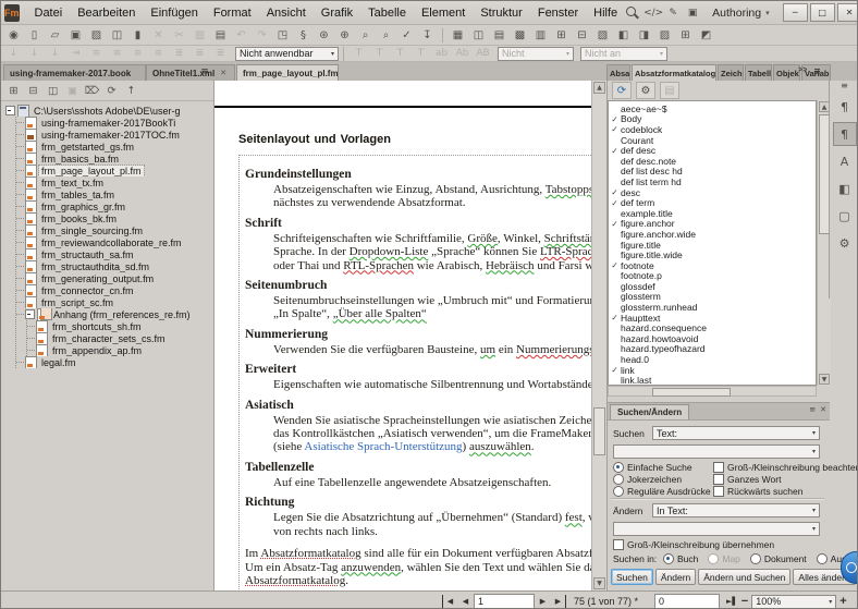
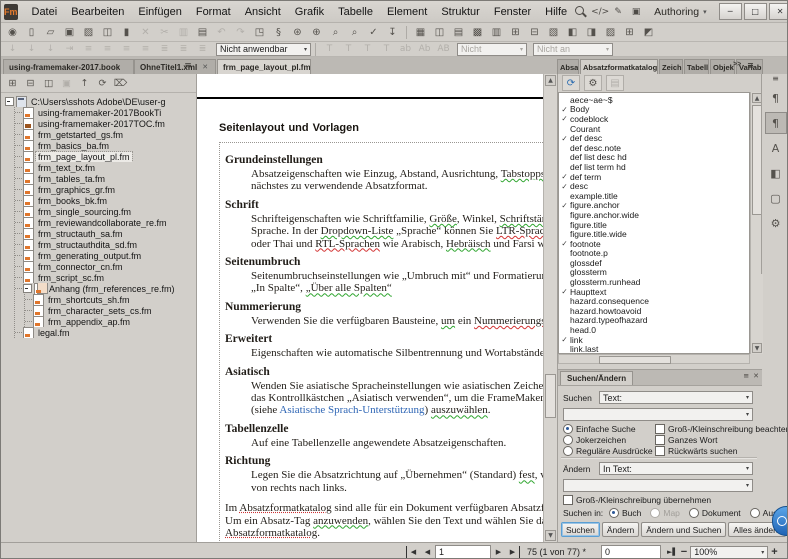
  Fm
  Datei
  Bearbeiten
  Einfügen
  Format
  Ansicht
  Grafik
  Tabelle
  Element
  Struktur
  Fenster
  Hilfe
  </>
  ✎
  ▣
  Authoring
  ▾
  ─
  □
  ✕
  ◉
  ▯
  ▱
  ▣
  ▨
  ◫
  ▮
  ✕
  ✂
  ▥
  ▤
  ↶
  ↷
  ◳
  §
  ⊛
  ⊕
  ⌕
  ⌕
  ✓
  ↧
  ▦
  ◫
  ▤
  ▩
  ▥
  ⊞
  ⊟
  ▧
  ◧
  ◨
  ▨
  ⊞
  ◩
  ↓
  ↓
  ↓
  ⇥
  ≡
  ≡
  ≡
  ≡
  ≣
  ≣
  ≣
  Nicht anwendbar
  T
  T
  T
  T
  ab
  Ab
  AB
  Nicht
  Nicht an
  using-framemaker-2017.book
  OhneTitel1.xml
  ✕
  frm_page_layout_pl.fm
  ≡
  Absa
  Absatzformatkatalog
  Zeich
  Tabell
  Objek
  Variab
  ≡
  ⊞
  ⊟
  ◫
  ▣
- ⌦
+ ↑
  ⟳
- ↑
+ ⌦
  C:\Users\sshots Adobe\DE\user-g
  using-framemaker-2017BookTi
  using-framemaker-2017TOC.fm
  frm_getstarted_gs.fm
  frm_basics_ba.fm
  frm_page_layout_pl.fm
  frm_text_tx.fm
  frm_tables_ta.fm
  frm_graphics_gr.fm
  frm_books_bk.fm
  frm_single_sourcing.fm
  frm_reviewandcollaborate_re.fm
  frm_structauth_sa.fm
  frm_structauthdita_sd.fm
  frm_generating_output.fm
  frm_connector_cn.fm
  frm_script_sc.fm
  Anhang (frm_references_re.fm)
  frm_shortcuts_sh.fm
  frm_character_sets_cs.fm
  frm_appendix_ap.fm
  legal.fm
  Seitenlayout und Vorlagen
  Grundeinstellungen
  Absatzeigenschaften wie Einzug, Abstand, Ausrichtung, Tabstopp
  nächstes zu verwendende Absatzformat.
  Schrift
  Schrifteigenschaften wie Schriftfamilie, Größe, Winkel, Schriftstä
  oder Thai und RTL-Sprachen wie Arabisch, Hebräisch und Farsi w
  Seitenumbruch
  Seitenumbruchseinstellungen wie „Umbruch mit“ und Formatieru
  „In Spalte“, „Über alle Spalten“
  Nummerierung
  Verwenden Sie die verfügbaren Bausteine, um ein Nummerierung
  Erweitert
  Eigenschaften wie automatische Silbentrennung und Wortabständ
  Asiatisch
  Wenden Sie asiatische Spracheinstellungen wie asiatischen Zeiche
  das Kontrollkästchen „Asiatisch verwenden“, um die FrameMaker
  (siehe Asiatische Sprach-Unterstützung) auszuwählen.
  Tabellenzelle
  Auf eine Tabellenzelle angewendete Absatzeigenschaften.
  Richtung
  Legen Sie die Absatzrichtung auf „Übernehmen“ (Standard) fest,
  von rechts nach links.
  Im Absatzformatkatalog sind alle für ein Dokument verfügbaren Absatz
  Um ein Absatz-Tag anzuwenden, wählen Sie den Text und wählen Sie d
  Absatzformatkatalog.
  ⟳
  ⚙
  ▤
  aece~ae~$
  ✓
  Body
  ✓
  codeblock
  Courant
  ✓
  def desc
  def desc.note
  def list desc hd
  def list term hd
  ✓
- desc
+ def term
  ✓
- def term
+ desc
  example.title
  ✓
  figure.anchor
  figure.anchor.wide
  figure.title
  figure.title.wide
  ✓
  footnote
  footnote.p
  glossdef
  glossterm
  glossterm.runhead
  ✓
  Haupttext
  hazard.consequence
  hazard.howtoavoid
  hazard.typeofhazard
  head.0
  ✓
  link
  link.last
  Suchen/Ändern
  ≡
  ✕
  Suchen
  Text:
  Einfache Suche
  Groß-/Kleinschreibung beachte
  Jokerzeichen
  Ganzes Wort
  Reguläre Ausdrücke
  Rückwärts suchen
  Ändern
  In Text:
  Groß-/Kleinschreibung übernehmen
  Suchen in:
  Buch
  Map
  Dokument
  Suchen
  Ändern
  Ändern und Suchen
  Alles ände
  ≡
  ¶
  ¶
  A
  ◧
  ▢
  ⚙
  ◀
  ◀
  1
  ▶
  ▶
  75 (1 von 77) *
  0
  ►▌
  −
  100%
  +
